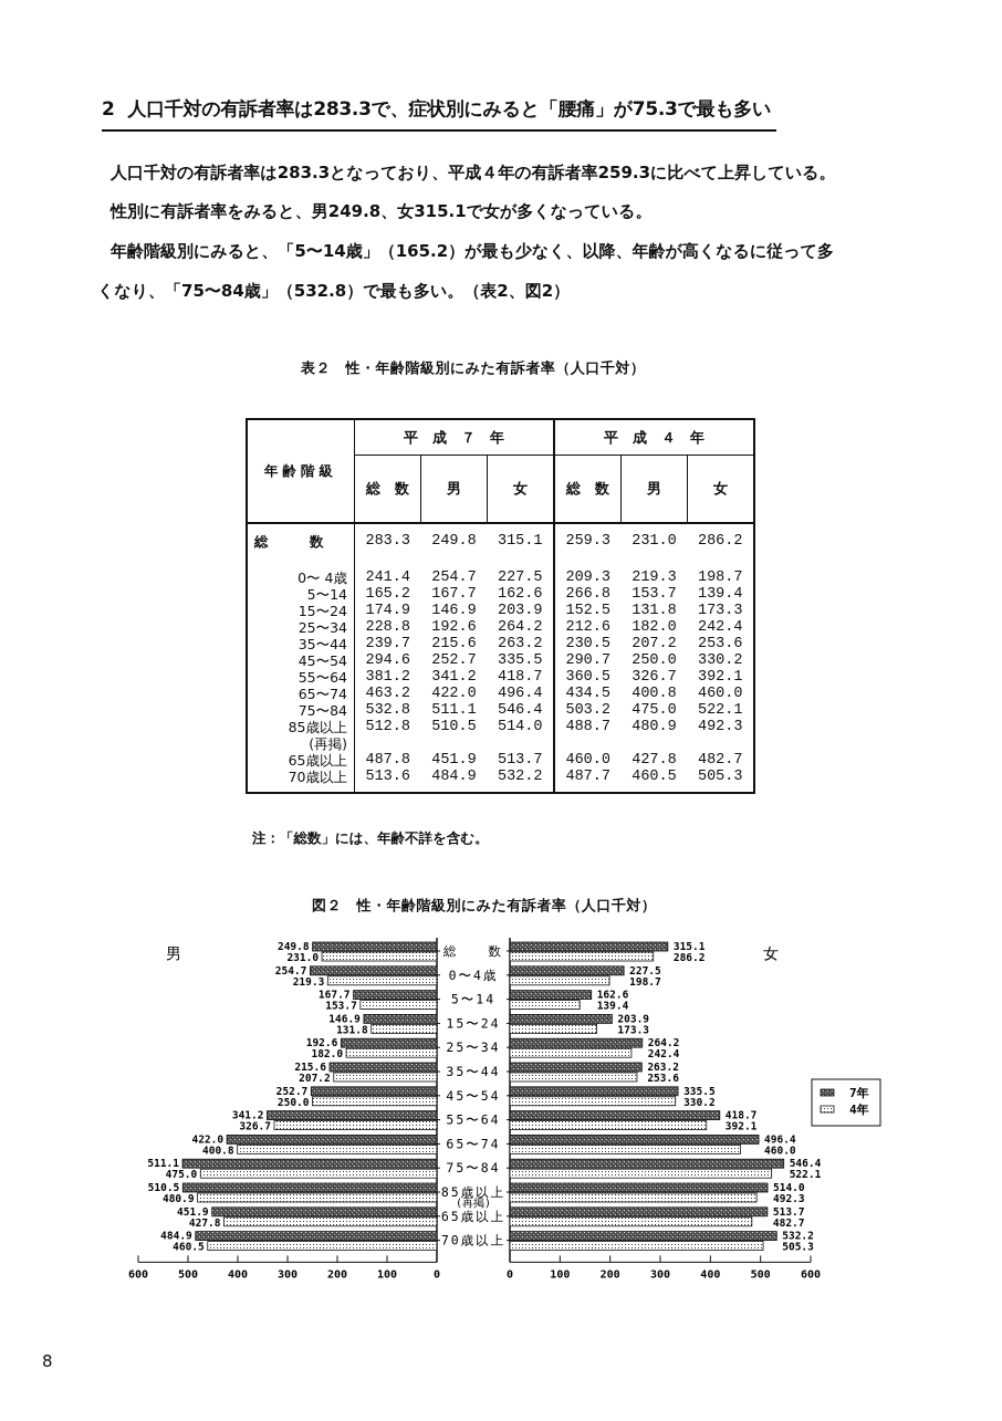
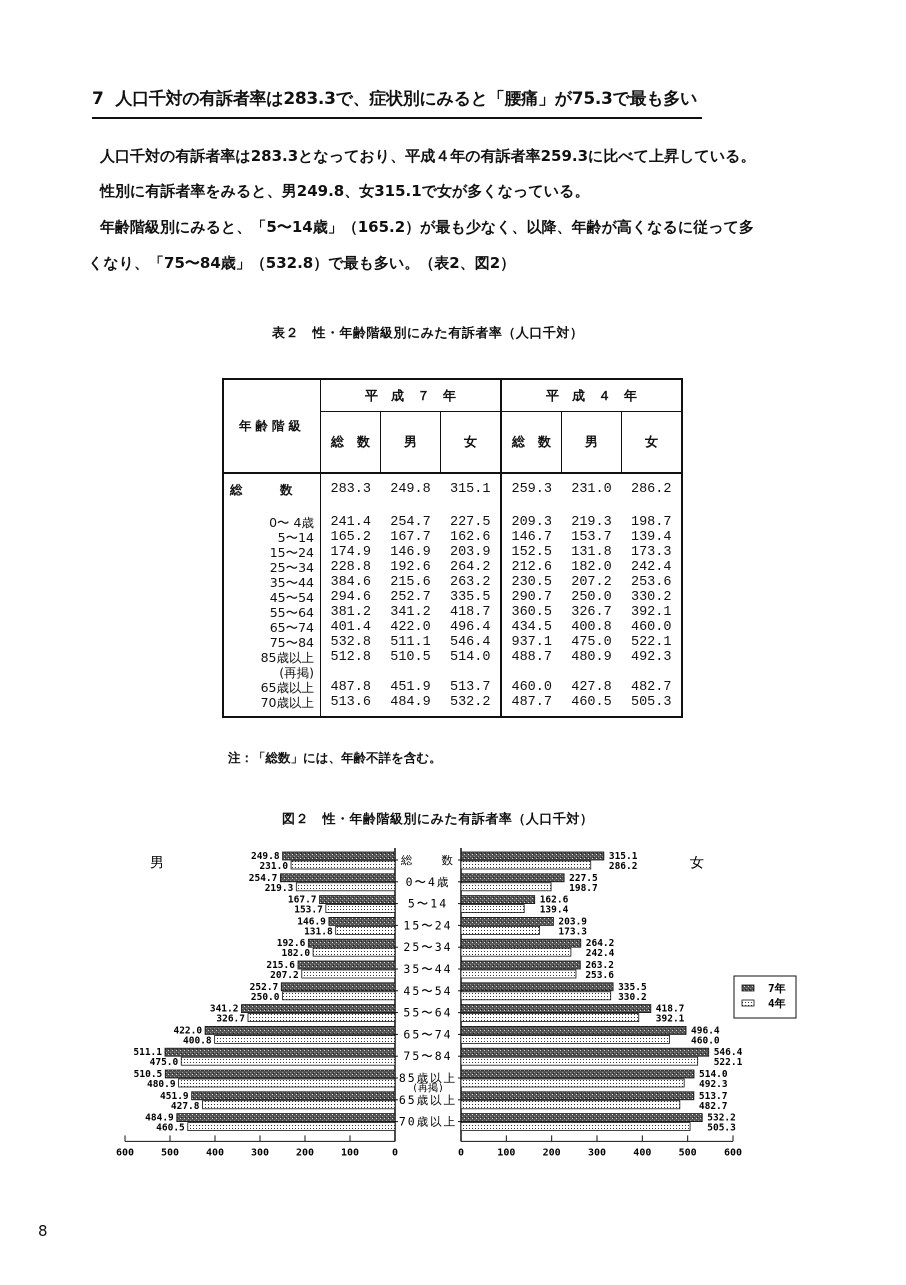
- 2 人口千対の有訴者率は283.3で、症状別にみると「腰痛」が75.3で最も多い
+ 7 人口千対の有訴者率は283.3で、症状別にみると「腰痛」が75.3で最も多い
  人口千対の有訴者率は283.3となっており、平成４年の有訴者率259.3に比べて上昇している。
  性別に有訴者率をみると、男249.8、女315.1で女が多くなっている。
  年齢階級別にみると、「5〜14歳」（165.2）が最も少なく、以降、年齢が高くなるに従って多
  くなり、「75〜84歳」（532.8）で最も多い。（表2、図2）
  表２ 性・年齢階級別にみた有訴者率（人口千対）
  年齢階級	平 成 ７ 年	平 成 ４ 年
  総 数	男	女	総 数	男	女
  総 数	283.3	249.8	315.1	259.3	231.0	286.2
  0〜 4歳	241.4	254.7	227.5	209.3	219.3	198.7
- 5〜14	165.2	167.7	162.6	266.8	153.7	139.4
+ 5〜14	165.2	167.7	162.6	146.7	153.7	139.4
  15〜24	174.9	146.9	203.9	152.5	131.8	173.3
  25〜34	228.8	192.6	264.2	212.6	182.0	242.4
- 35〜44	239.7	215.6	263.2	230.5	207.2	253.6
+ 35〜44	384.6	215.6	263.2	230.5	207.2	253.6
  45〜54	294.6	252.7	335.5	290.7	250.0	330.2
  55〜64	381.2	341.2	418.7	360.5	326.7	392.1
- 65〜74	463.2	422.0	496.4	434.5	400.8	460.0
+ 65〜74	401.4	422.0	496.4	434.5	400.8	460.0
- 75〜84	532.8	511.1	546.4	503.2	475.0	522.1
+ 75〜84	532.8	511.1	546.4	937.1	475.0	522.1
  85歳以上	512.8	510.5	514.0	488.7	480.9	492.3
  (再掲)
  65歳以上	487.8	451.9	513.7	460.0	427.8	482.7
  70歳以上	513.6	484.9	532.2	487.7	460.5	505.3
  注：「総数」には、年齢不詳を含む。
  図２ 性・年齢階級別にみた有訴者率（人口千対）
  0
  0
  100
  100
  200
  200
  300
  300
  400
  400
  500
  500
  600
  600
  男
  女
  総 数
  249.8
  231.0
  315.1
  286.2
  0〜4歳
  254.7
  219.3
  227.5
  198.7
  5〜14
  167.7
  153.7
  162.6
  139.4
  15〜24
  146.9
  131.8
  203.9
  173.3
  25〜34
  192.6
  182.0
  264.2
  242.4
  35〜44
  215.6
  207.2
  263.2
  253.6
  45〜54
  252.7
  250.0
  335.5
  330.2
  55〜64
  341.2
  326.7
  418.7
  392.1
  65〜74
  422.0
  400.8
  496.4
  460.0
  75〜84
  511.1
  475.0
  546.4
  522.1
  85歳以上
  510.5
  480.9
  514.0
  492.3
  65歳以上
  451.9
  427.8
  513.7
  482.7
  70歳以上
  484.9
  460.5
  532.2
  505.3
  (再掲)
  7年
  4年
  8
